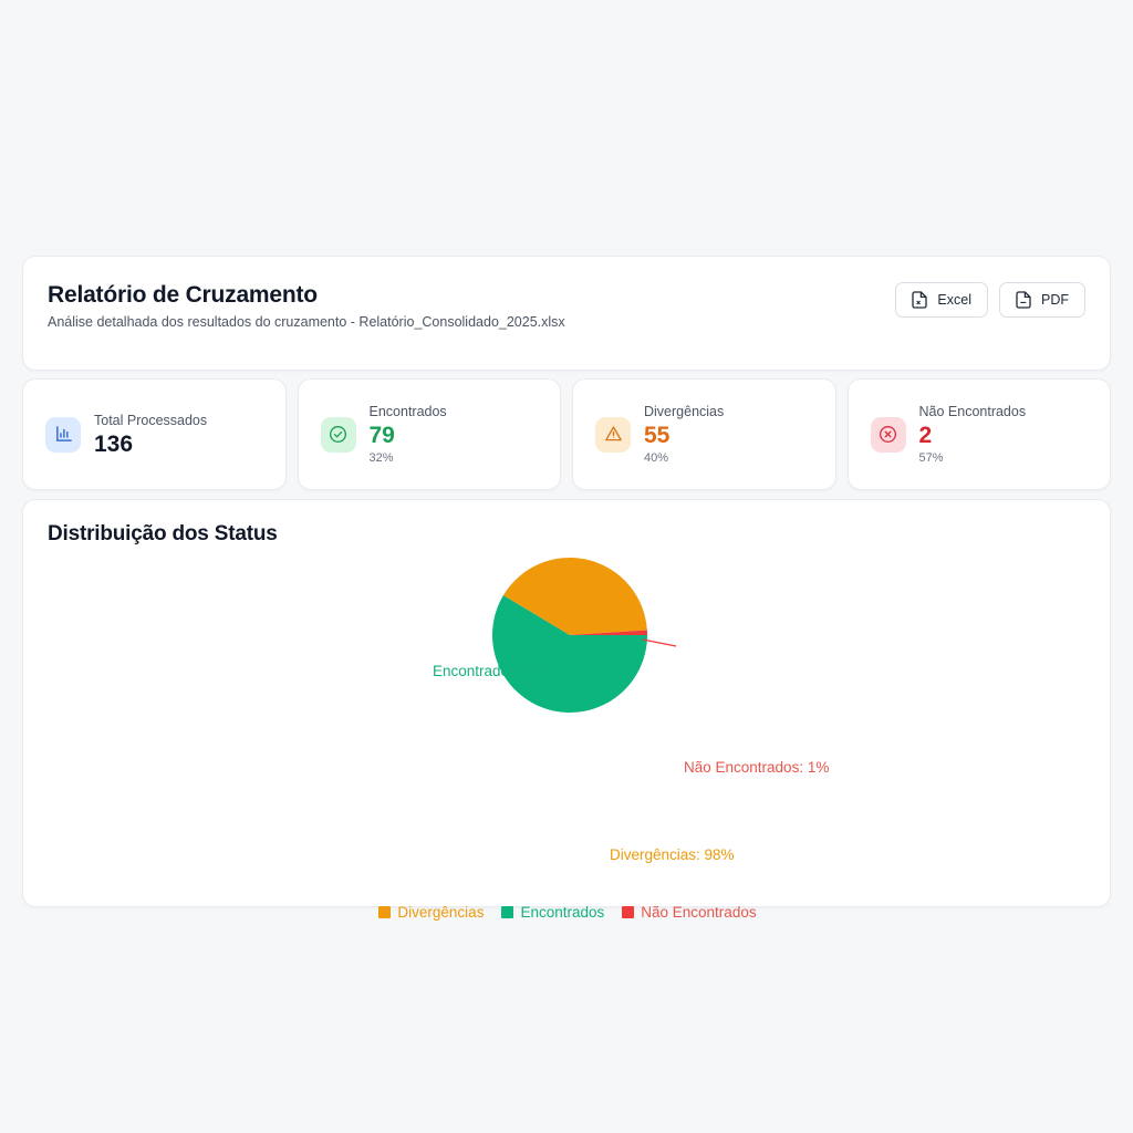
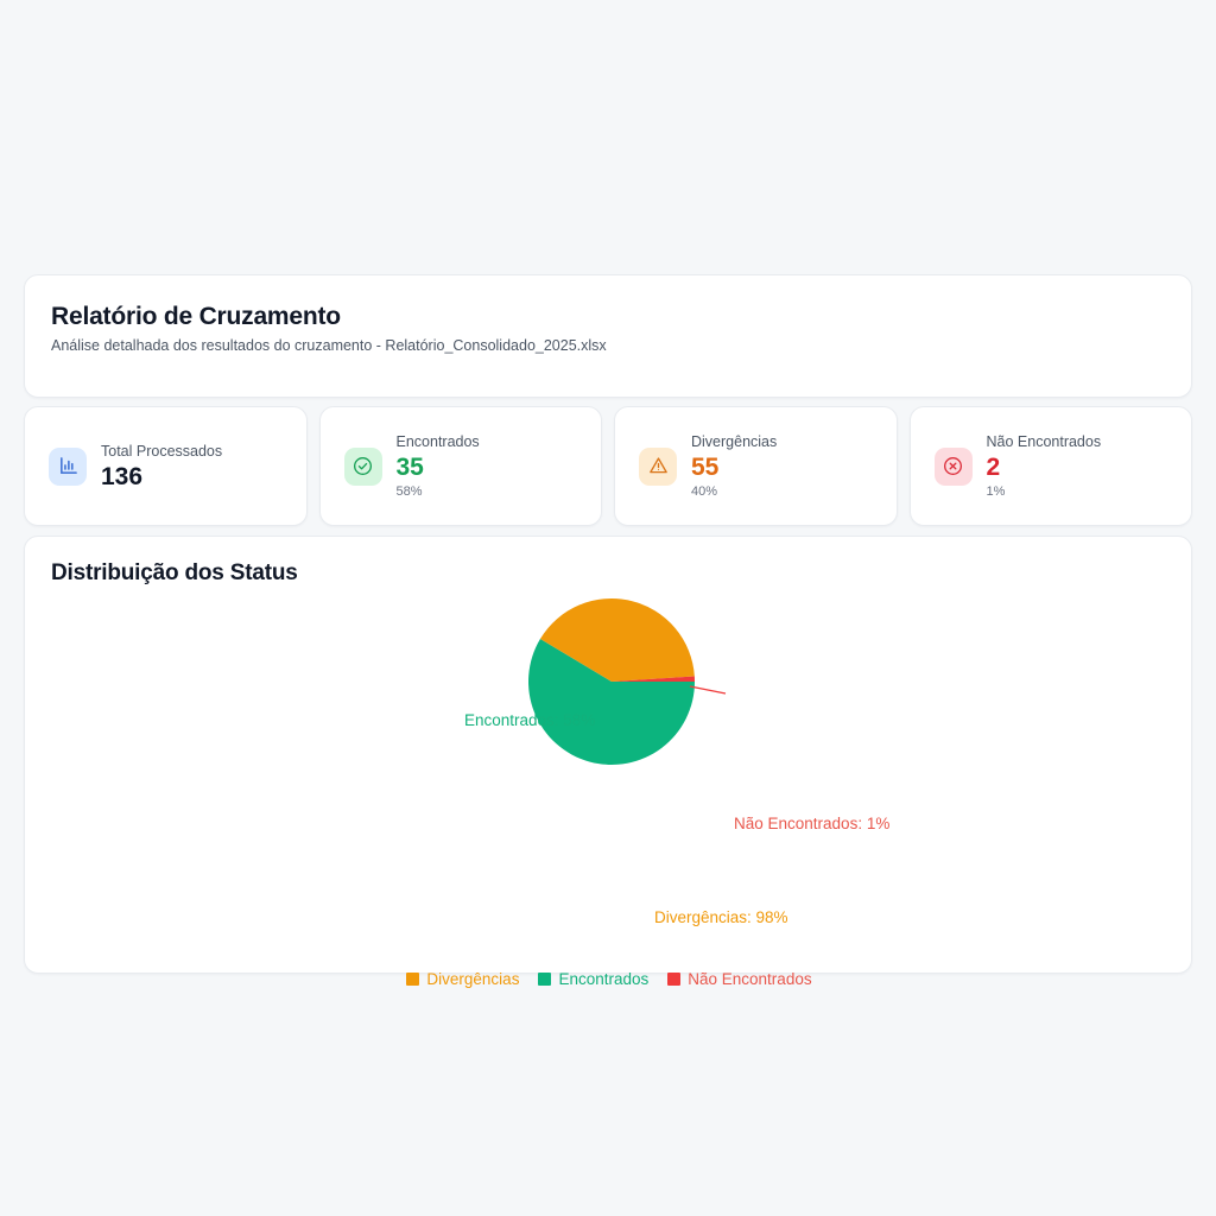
  Relatório de Cruzamento
  Análise detalhada dos resultados do cruzamento - Relatório_Consolidado_2025.xlsx
- Excel
- PDF
  Total Processados
  136
  Encontrados
- 79
+ 35
- 32%
+ 58%
  Divergências
  55
  40%
  Não Encontrados
  2
- 57%
+ 1%
  Distribuição dos Status
  Encontrados: 58%
  Não Encontrados: 1%
  Divergências: 98%
  Divergências
  Encontrados
  Não Encontrados
